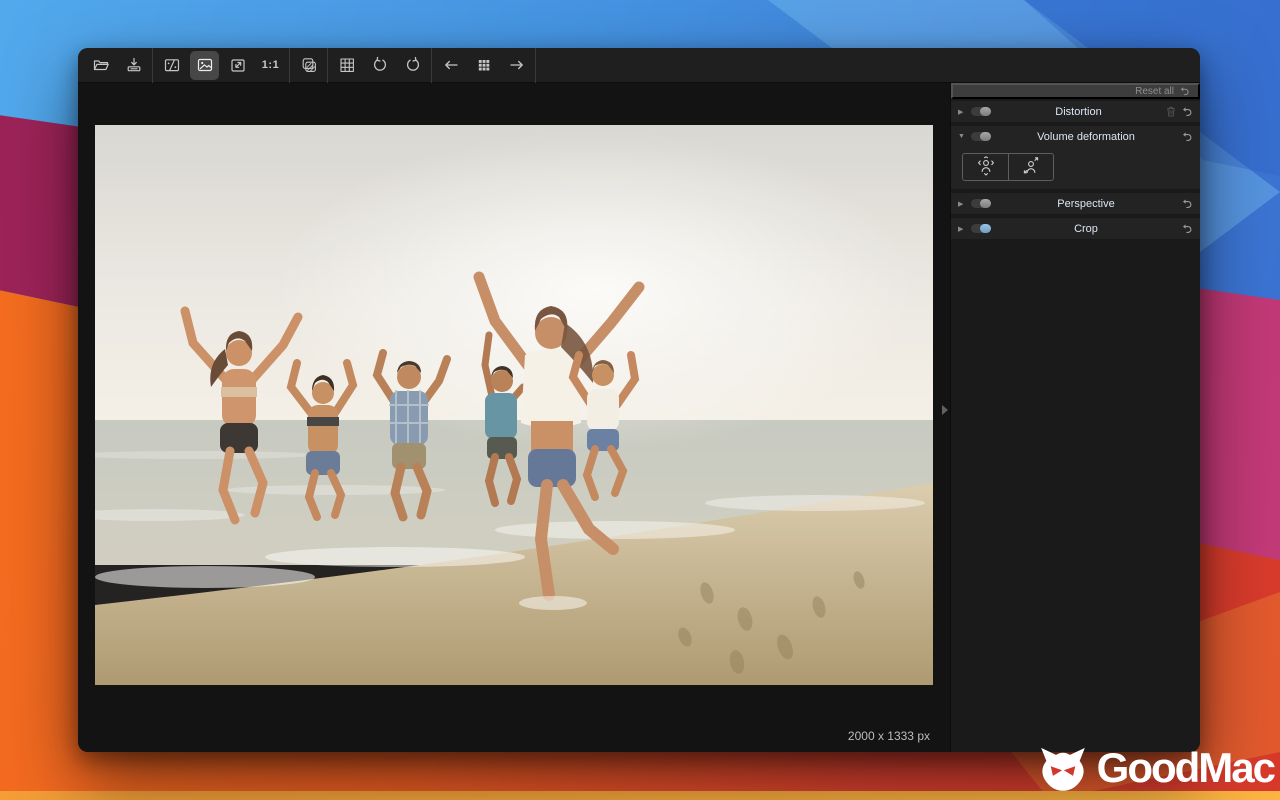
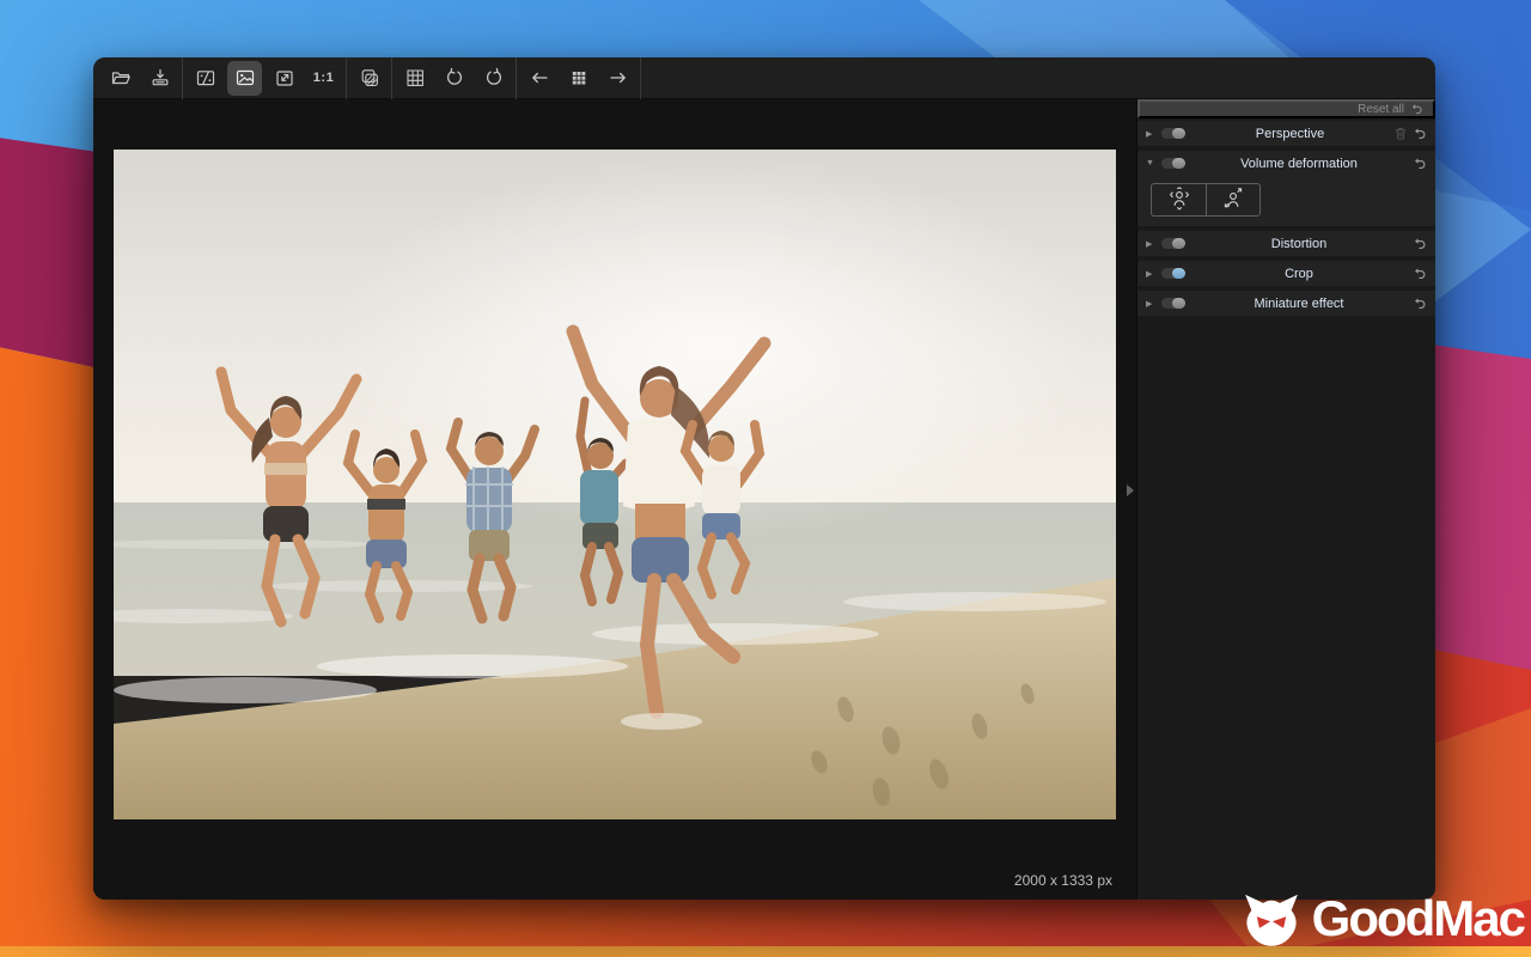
  1:1
  2000 x 1333 px
  Reset all
- Distortion
+ Perspective
  Volume deformation
- Perspective
+ Distortion
  Crop
+ Miniature effect
  GoodMac
